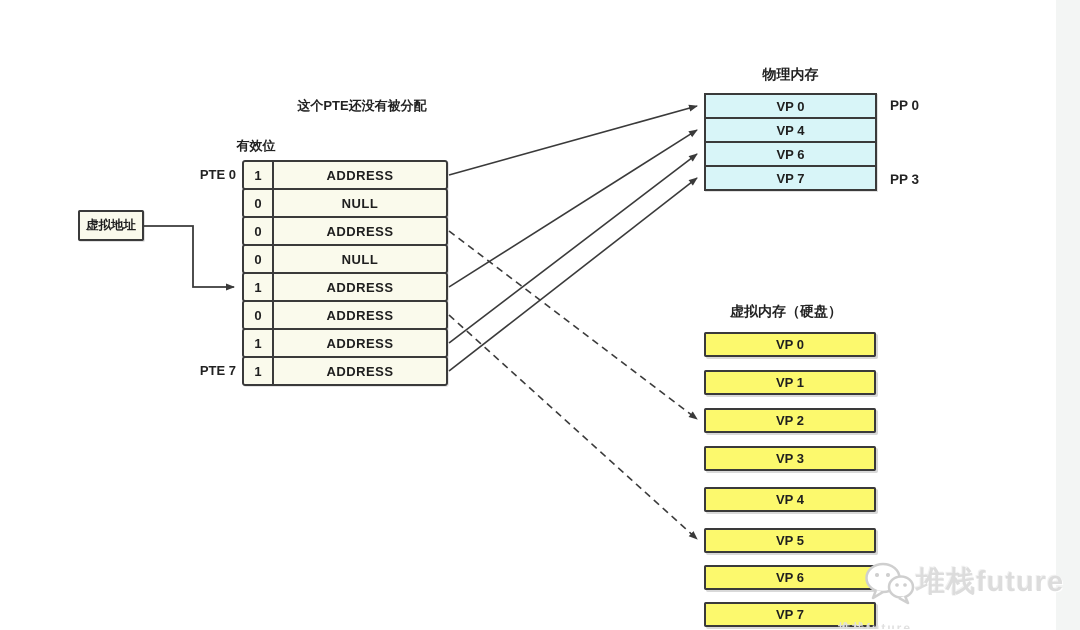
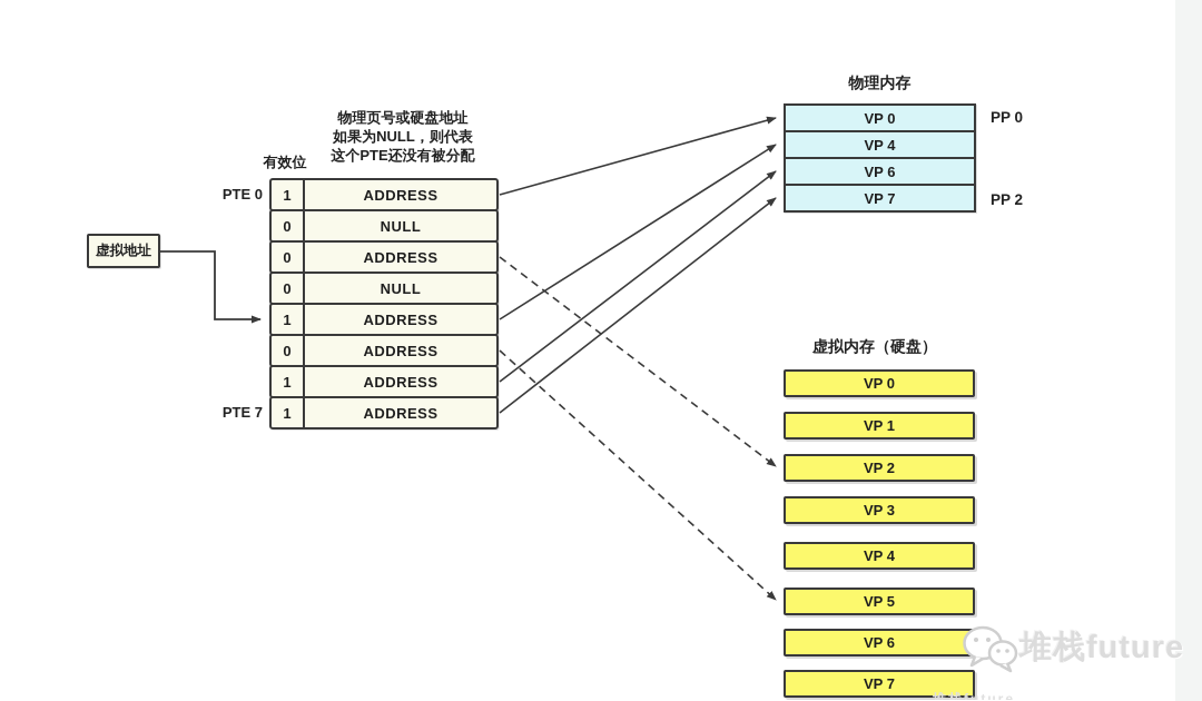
+ 物理页号或硬盘地址
+ 如果为NULL，则代表
  这个PTE还没有被分配
  有效位
  虚拟地址
  PTE 0
  PTE 7
  1
  ADDRESS
  0
  NULL
  0
  ADDRESS
  0
  NULL
  1
  ADDRESS
  0
  ADDRESS
  1
  ADDRESS
  1
  ADDRESS
  物理内存
  VP 0
  VP 4
  VP 6
  VP 7
  PP 0
- PP 3
+ PP 2
  虚拟内存（硬盘）
  VP 0
  VP 1
  VP 2
  VP 3
  VP 4
  VP 5
  VP 6
  VP 7
  堆栈future
  堆栈future
